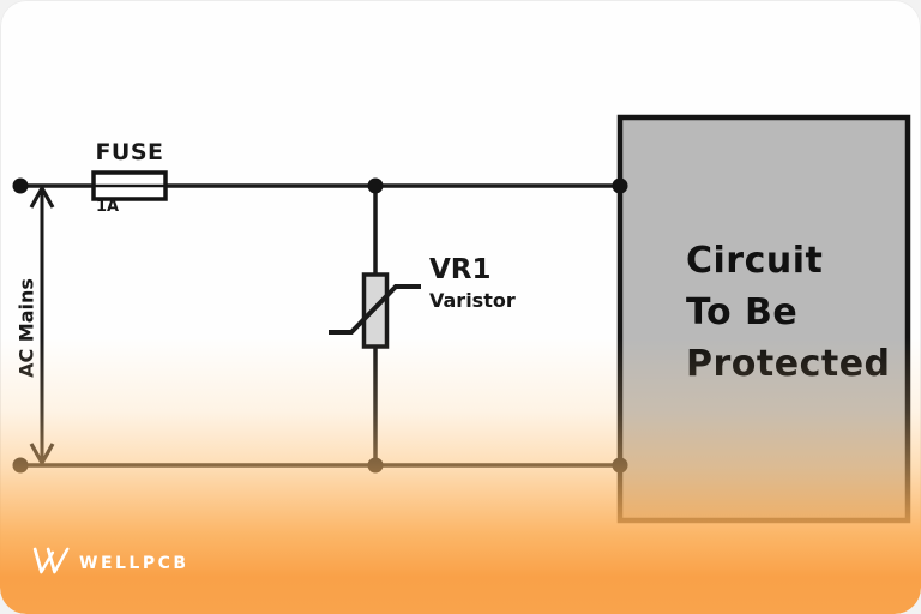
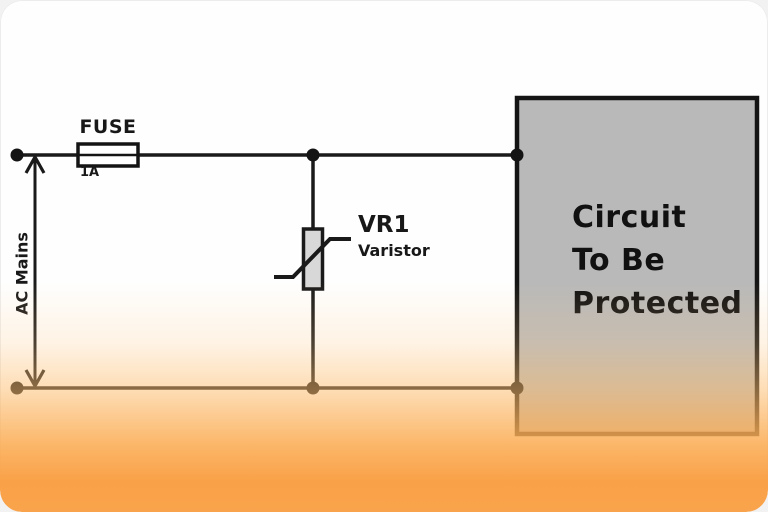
- WELLPCB
